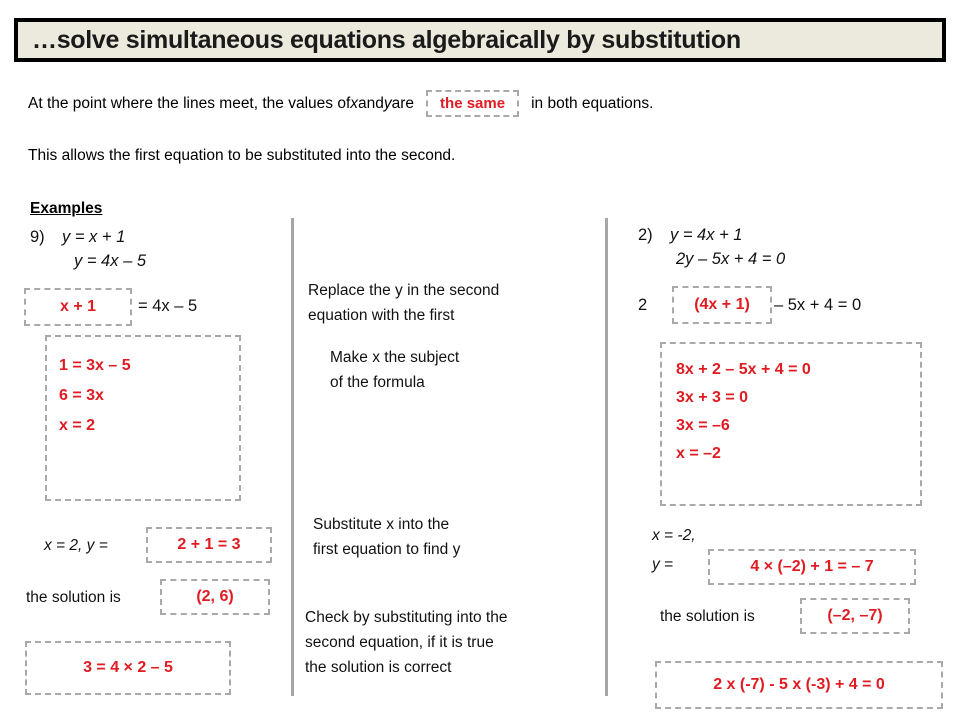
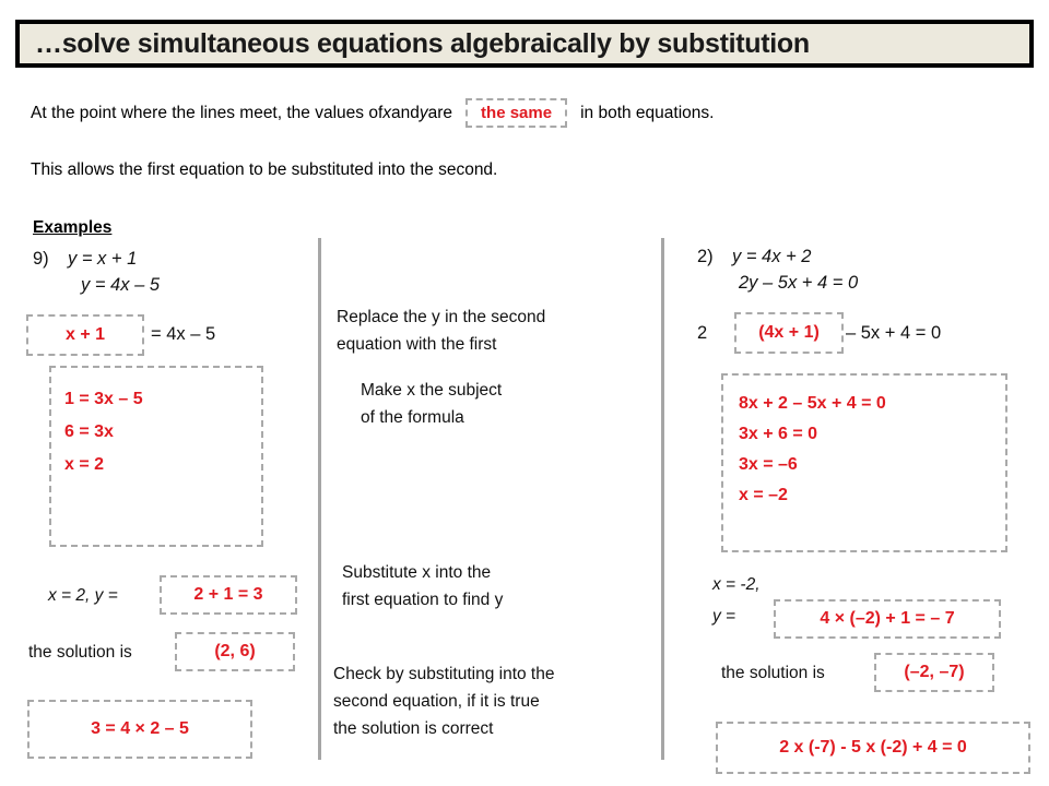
  …solve simultaneous equations algebraically by substitution
  At the point where the lines meet, the values of
  x
  and
  y
  are
  the same
  in both equations.
  This allows the first equation to be substituted into the second.
  Examples
  9)
  y = x + 1
  y = 4x – 5
  x + 1
  = 4x – 5
  1 = 3x – 5
  6 = 3x
  x = 2
  x = 2, y =
  2 + 1 = 3
  the solution is
  (2, 6)
  3 = 4 × 2 – 5
  Replace the y in the second
  equation with the first
  Make x the subject
  of the formula
  Substitute x into the
  first equation to find y
  Check by substituting into the
  second equation, if it is true
  the solution is correct
  2)
- y = 4x + 1
+ y = 4x + 2
  2y – 5x + 4 = 0
  2
  (4x + 1)
  – 5x + 4 = 0
  8x + 2 – 5x + 4 = 0
- 3x + 3 = 0
+ 3x + 6 = 0
  3x = –6
  x = –2
  x = -2,
  y =
  4 × (–2) + 1 = – 7
  the solution is
  (–2, –7)
- 2 x (-7) - 5 x (-3) + 4 = 0
+ 2 x (-7) - 5 x (-2) + 4 = 0
